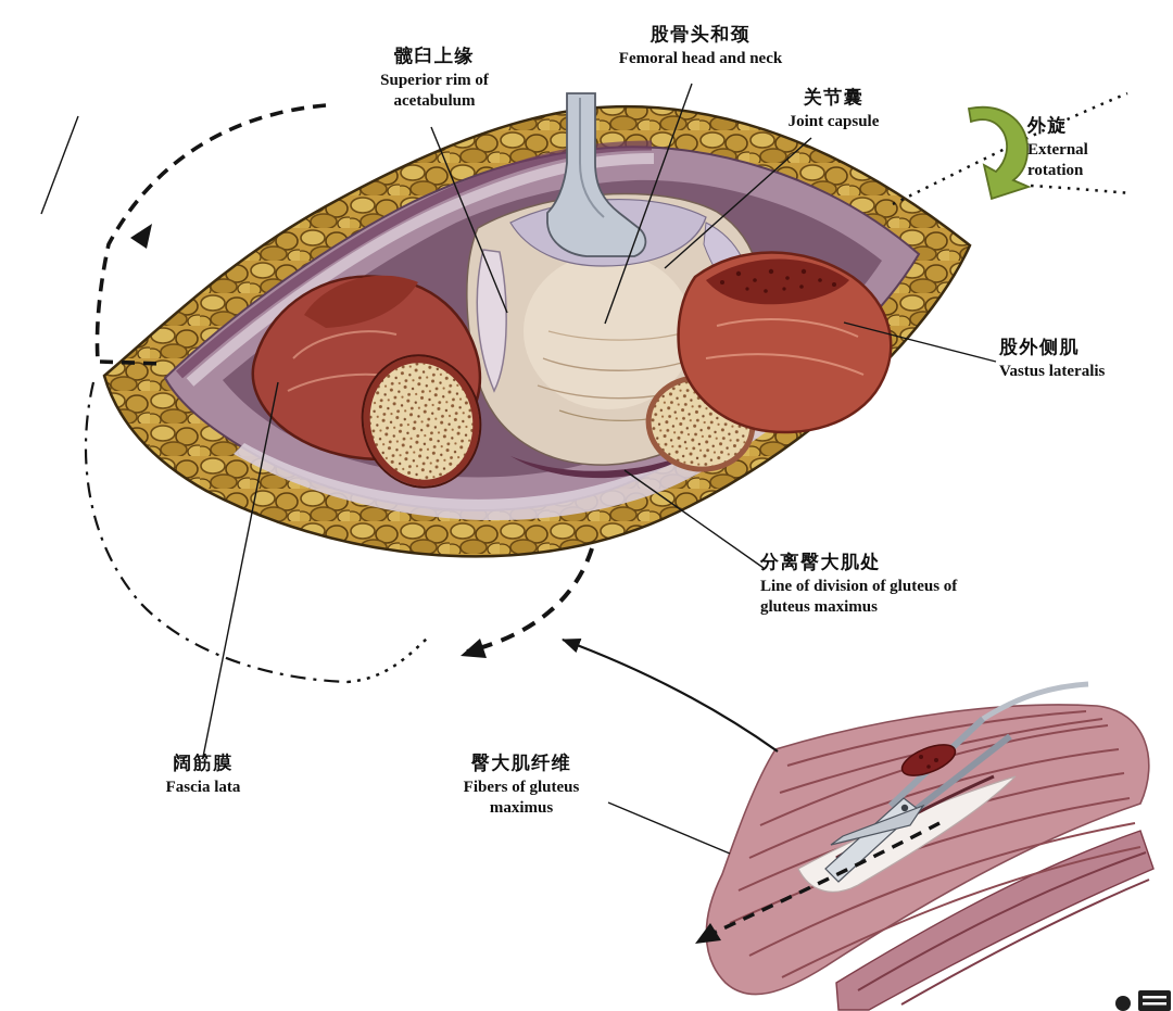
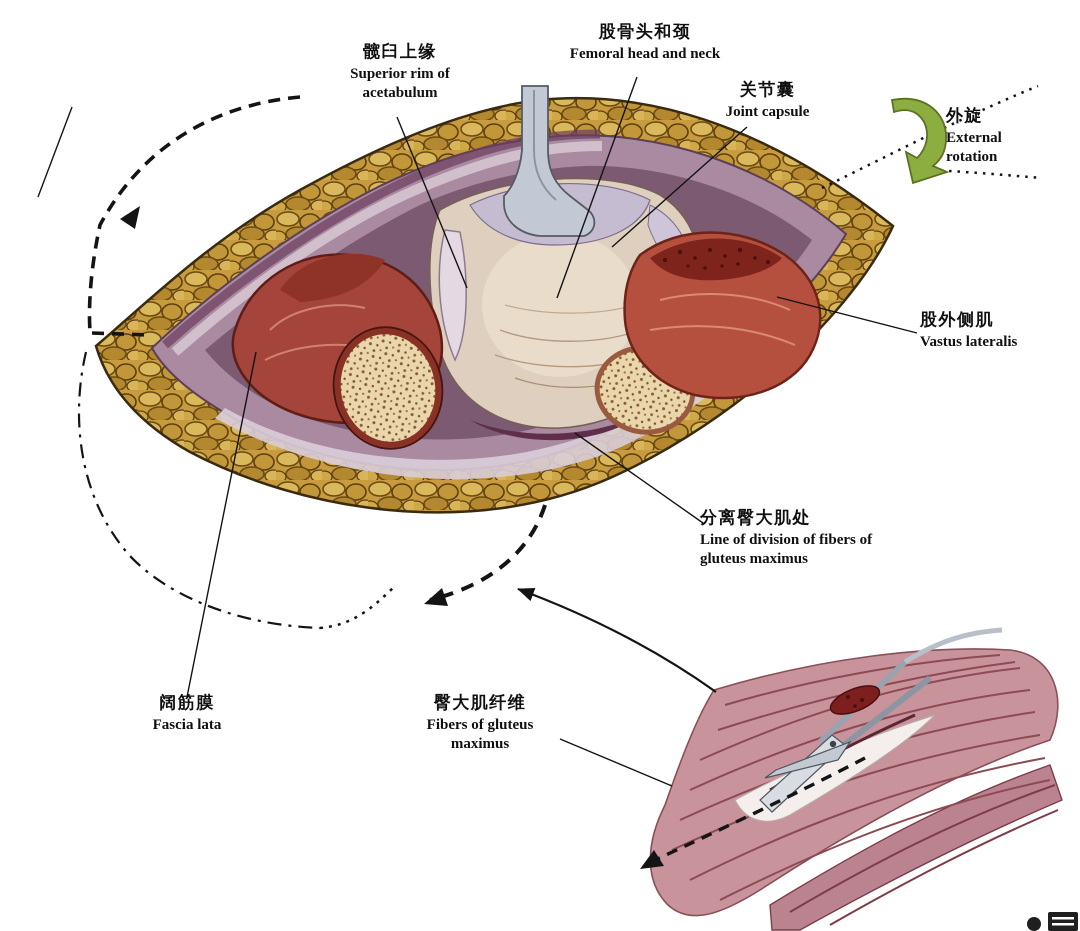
  髋臼上缘
  Superior rim of acetabulum
  股骨头和颈
  Femoral head and neck
  关节囊
  Joint capsule
  外旋
  External rotation
  股外侧肌
  Vastus lateralis
  分离臀大肌处
- Line of division of gluteus of gluteus maximus
+ Line of division of fibers of gluteus maximus
  阔筋膜
  Fascia lata
  臀大肌纤维
  Fibers of gluteus maximus
